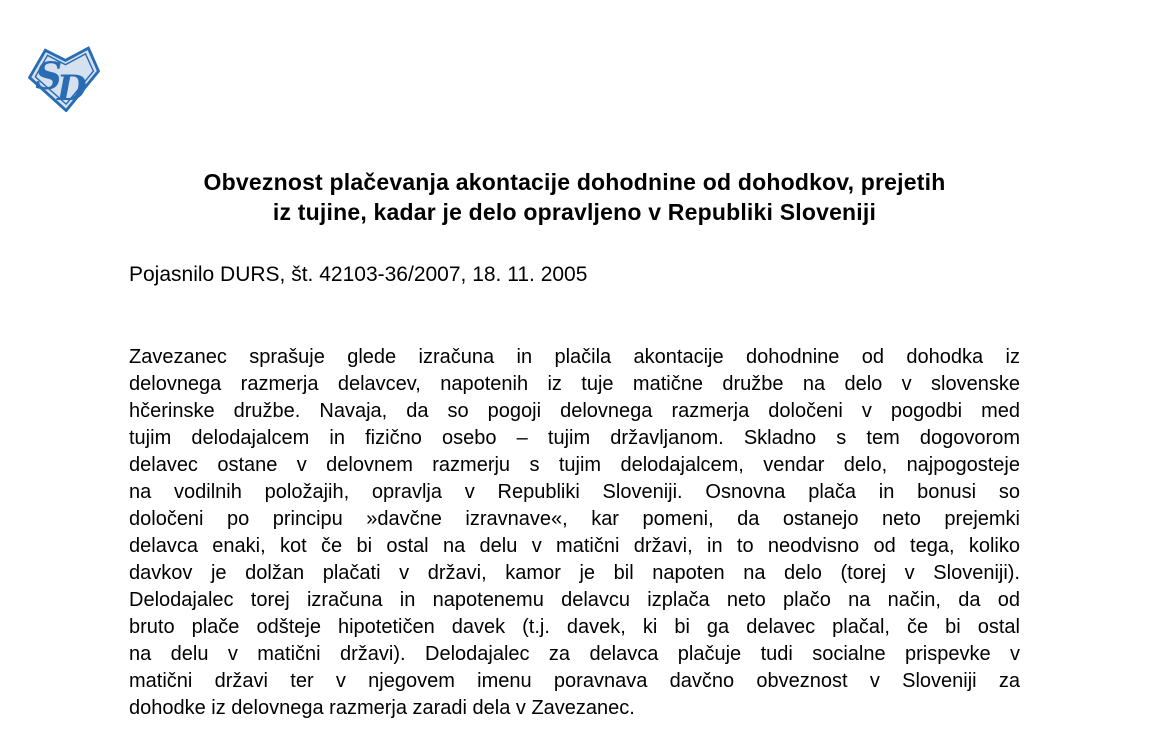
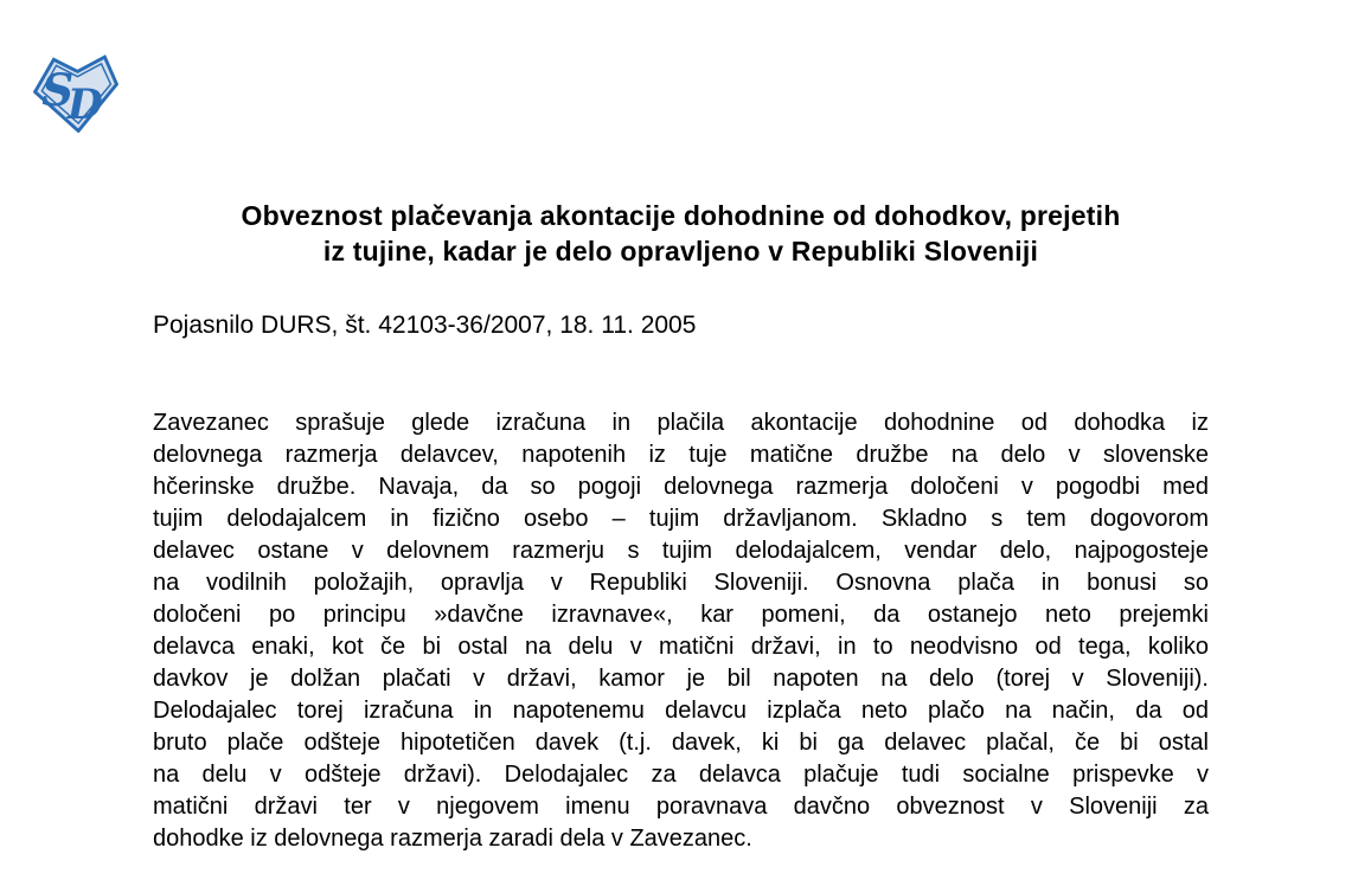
  S
  D
  Obveznost plačevanja akontacije dohodnine od dohodkov, prejetih
  iz tujine, kadar je delo opravljeno v Republiki Sloveniji
  Pojasnilo DURS, št. 42103-36/2007, 18. 11. 2005
  Zavezanec sprašuje glede izračuna in plačila akontacije dohodnine od dohodka iz
  delovnega razmerja delavcev, napotenih iz tuje matične družbe na delo v slovenske
  hčerinske družbe. Navaja, da so pogoji delovnega razmerja določeni v pogodbi med
  tujim delodajalcem in fizično osebo – tujim državljanom. Skladno s tem dogovorom
  delavec ostane v delovnem razmerju s tujim delodajalcem, vendar delo, najpogosteje
  na vodilnih položajih, opravlja v Republiki Sloveniji. Osnovna plača in bonusi so
  določeni po principu »davčne izravnave«, kar pomeni, da ostanejo neto prejemki
  delavca enaki, kot če bi ostal na delu v matični državi, in to neodvisno od tega, koliko
  davkov je dolžan plačati v državi, kamor je bil napoten na delo (torej v Sloveniji).
  Delodajalec torej izračuna in napotenemu delavcu izplača neto plačo na način, da od
  bruto plače odšteje hipotetičen davek (t.j. davek, ki bi ga delavec plačal, če bi ostal
- na delu v matični državi). Delodajalec za delavca plačuje tudi socialne prispevke v
+ na delu v odšteje državi). Delodajalec za delavca plačuje tudi socialne prispevke v
  matični državi ter v njegovem imenu poravnava davčno obveznost v Sloveniji za
  dohodke iz delovnega razmerja zaradi dela v Zavezanec.
